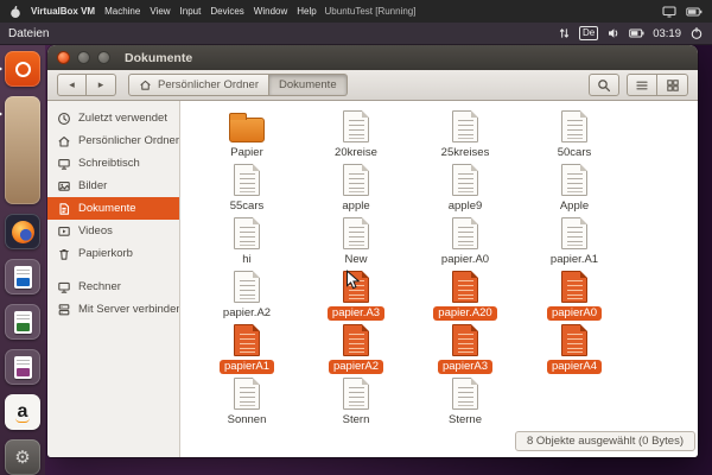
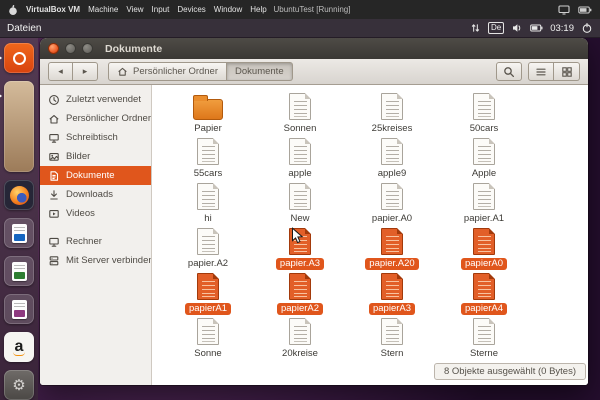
  VirtualBox VM
  Machine
  View
  Input
  Devices
  Window
  Help
  UbuntuTest [Running]
  Dateien
  De
  03:19
  a
  ⚙
  Dokumente
  ◂
  ▸
  Persönlicher Ordner
  Dokumente
  Zuletzt verwendet
  Persönlicher Ordner
  Schreibtisch
  Bilder
  Dokumente
+ Downloads
  Videos
- Papierkorb
  Rechner
  Mit Server verbinde
  Papier
- 20kreise
+ Sonnen
  25kreises
  50cars
  55cars
  apple
  apple9
  Apple
  hi
  New
  papier.A0
  papier.A1
  papier.A2
  papier.A3
  papier.A20
  papierA0
  papierA1
  papierA2
  papierA3
  papierA4
+ Sonne
- Sonnen
+ 20kreise
  Stern
  Sterne
  8 Objekte ausgewählt (0 Bytes)
